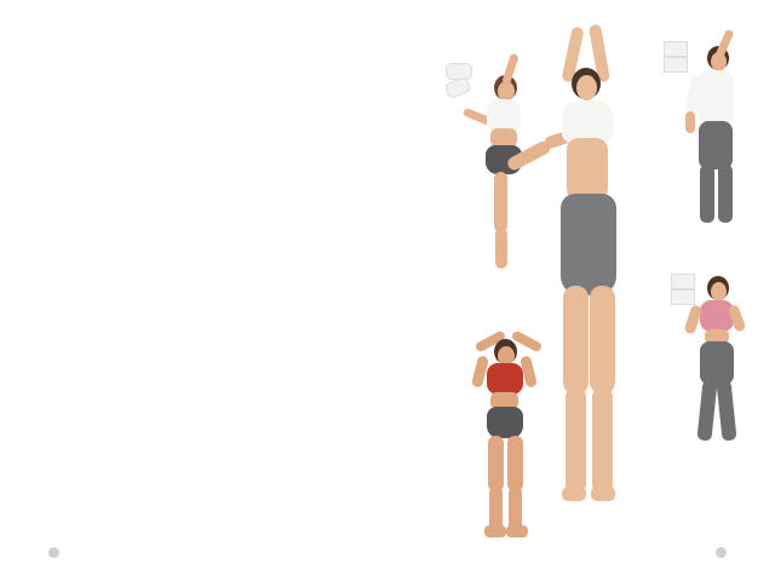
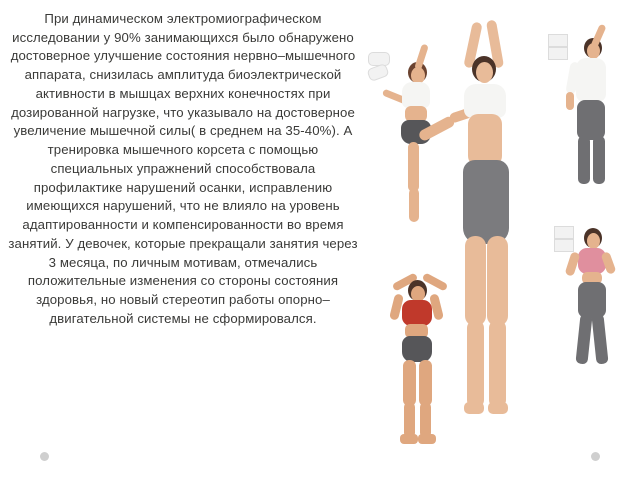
+ При динамическом электромиографическом исследовании у 90% занимающихся было обнаружено достоверное улучшение состояния нервно–мышечного аппарата, снизилась амплитуда биоэлектрической активности в мышцах верхних конечностях при дозированной нагрузке, что указывало на достоверное увеличение мышечной силы( в среднем на 35-40%). А тренировка мышечного корсета с помощью специальных упражнений способствовала профилактике нарушений осанки, исправлению имеющихся нарушений, что не влияло на уровень адаптированности и компенсированности во время занятий. У девочек, которые прекращали занятия через 3 месяца, по личным мотивам, отмечались положительные изменения со стороны состояния здоровья, но новый стереотип работы опорно–двигательной системы не сформировался.
